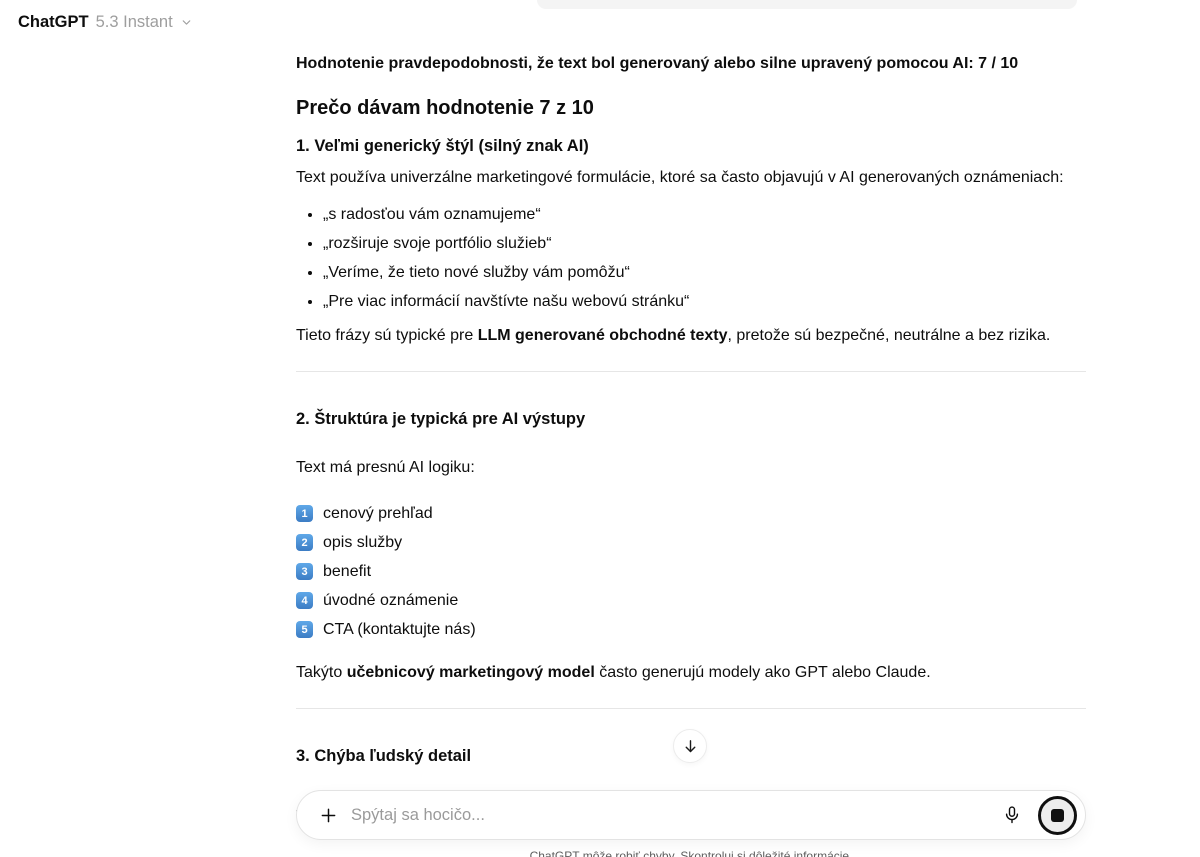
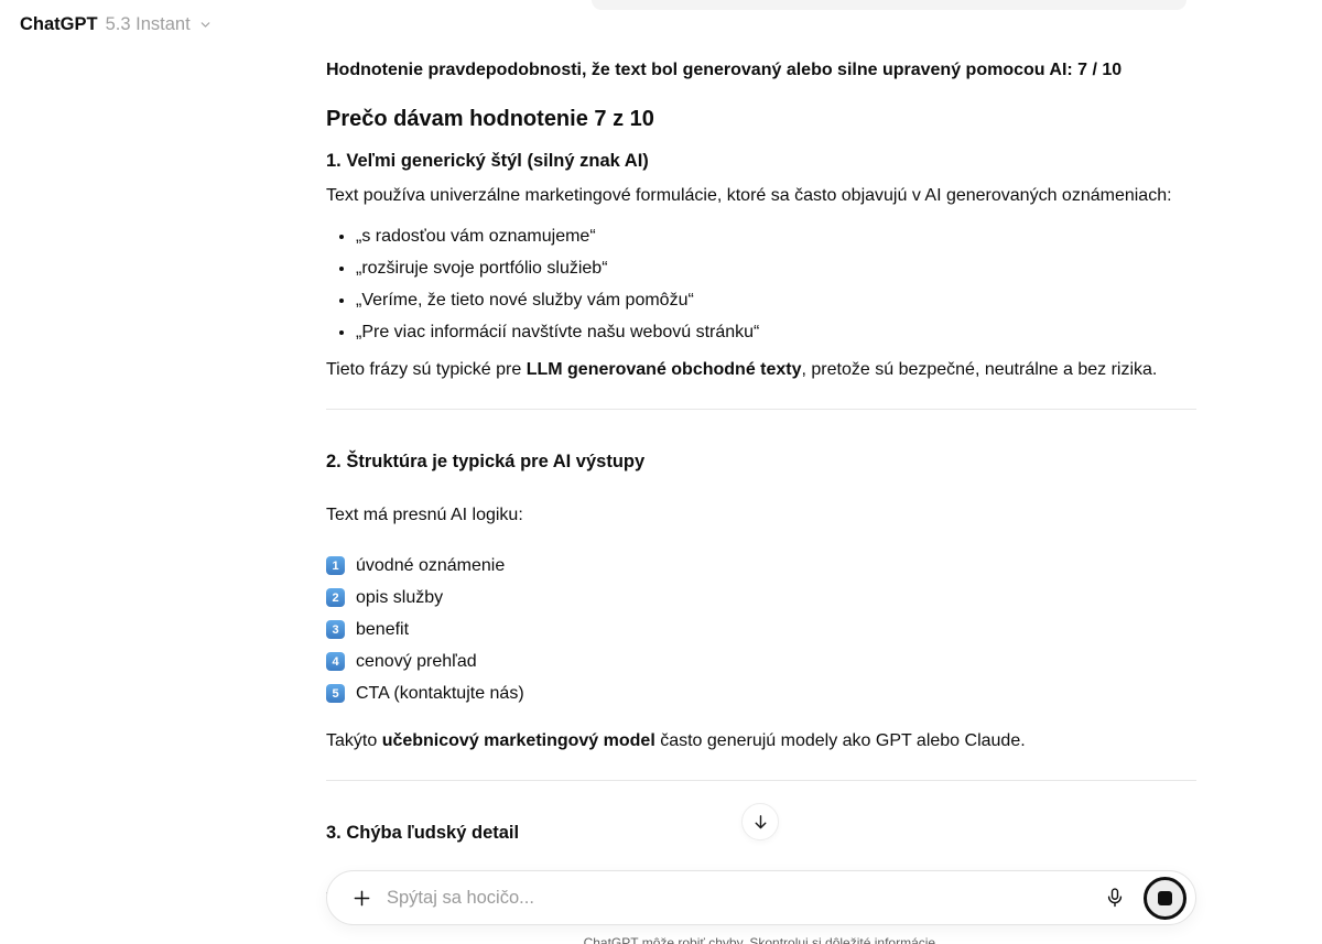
  ChatGPT
  5.3 Instant
  Hodnotenie pravdepodobnosti, že text bol generovaný alebo silne upravený pomocou AI: 7 / 10
  Prečo dávam hodnotenie 7 z 10
  1. Veľmi generický štýl (silný znak AI)
  Text používa univerzálne marketingové formulácie, ktoré sa často objavujú v AI generovaných oznámeniach:
  „s radosťou vám oznamujeme“
  „rozširuje svoje portfólio služieb“
  „Veríme, že tieto nové služby vám pomôžu“
  „Pre viac informácií navštívte našu webovú stránku“
  Tieto frázy sú typické pre LLM generované obchodné texty, pretože sú bezpečné, neutrálne a bez rizika.
  2. Štruktúra je typická pre AI výstupy
  Text má presnú AI logiku:
  1
- cenový prehľad
+ úvodné oznámenie
  2
  opis služby
  3
  benefit
  4
- úvodné oznámenie
+ cenový prehľad
  5
  CTA (kontaktujte nás)
  Takýto učebnicový marketingový model často generujú modely ako GPT alebo Claude.
  3. Chýba ľudský detail
  Spýtaj sa hocičo...
  ChatGPT môže robiť chyby. Skontroluj si dôležité informácie.
